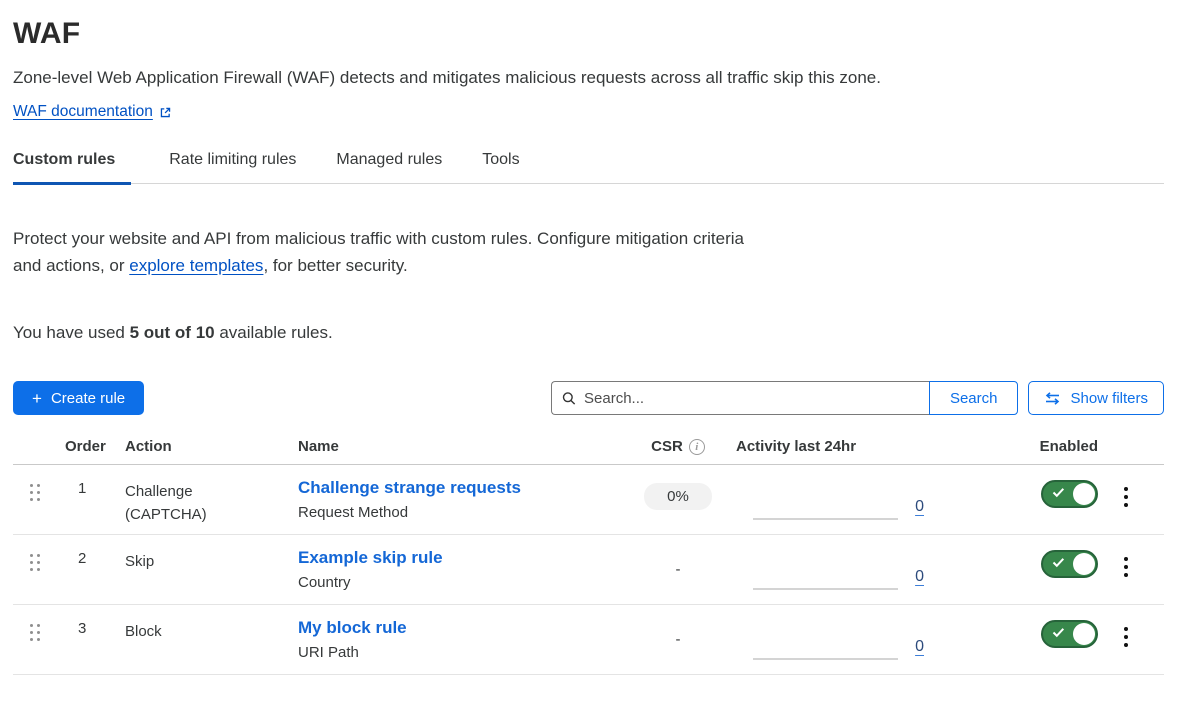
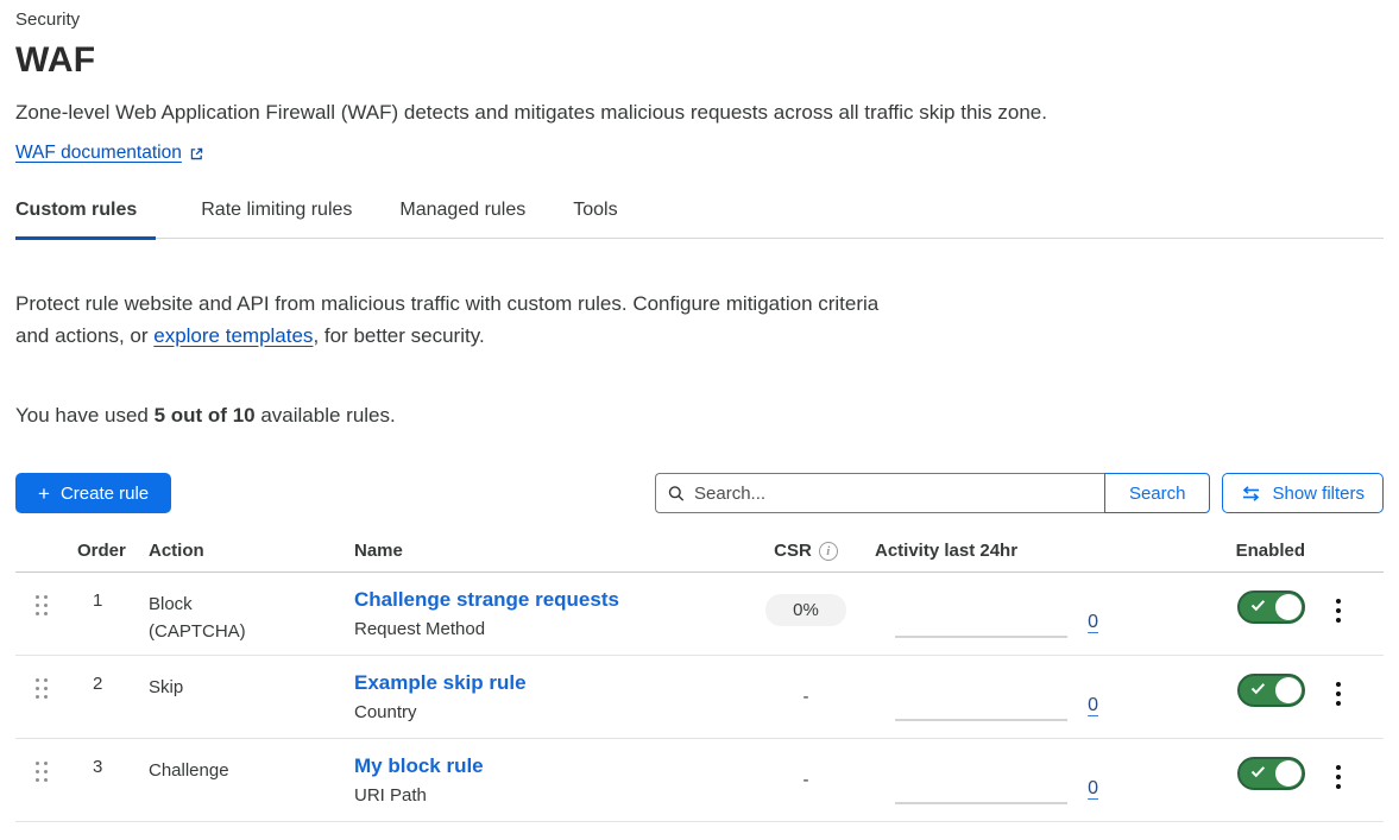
+ Security
  WAF
  Zone-level Web Application Firewall (WAF) detects and mitigates malicious requests across all traffic skip this zone.
  WAF documentation
  Custom rules
  Rate limiting rules
  Managed rules
  Tools
- Protect your website and API from malicious traffic with custom rules. Configure mitigation criteria and actions, or explore templates, for better security.
+ Protect rule website and API from malicious traffic with custom rules. Configure mitigation criteria and actions, or explore templates, for better security.
  You have used 5 out of 10 available rules.
  +
  Create rule
  Search...
  Search
  Show filters
  Order
  Action
  Name
  CSR
  i
  Activity last 24hr
  Enabled
  1
- Challenge
+ Block
  (CAPTCHA)
  Challenge strange requests
  Request Method
  0%
  0
  2
  Skip
  Example skip rule
  Country
  -
  0
  3
- Block
+ Challenge
  My block rule
  URI Path
  -
  0
